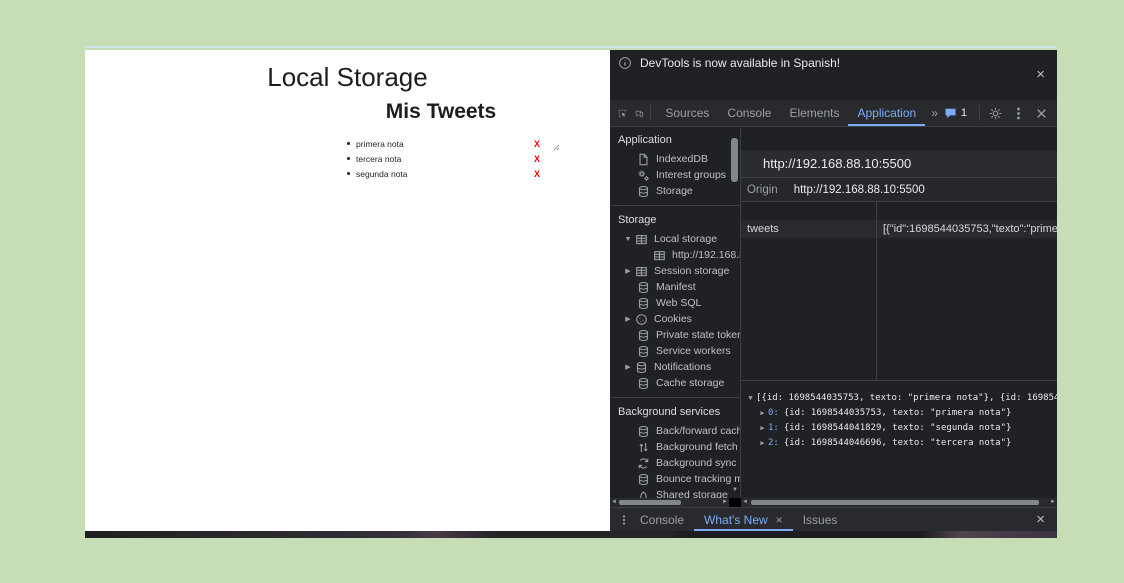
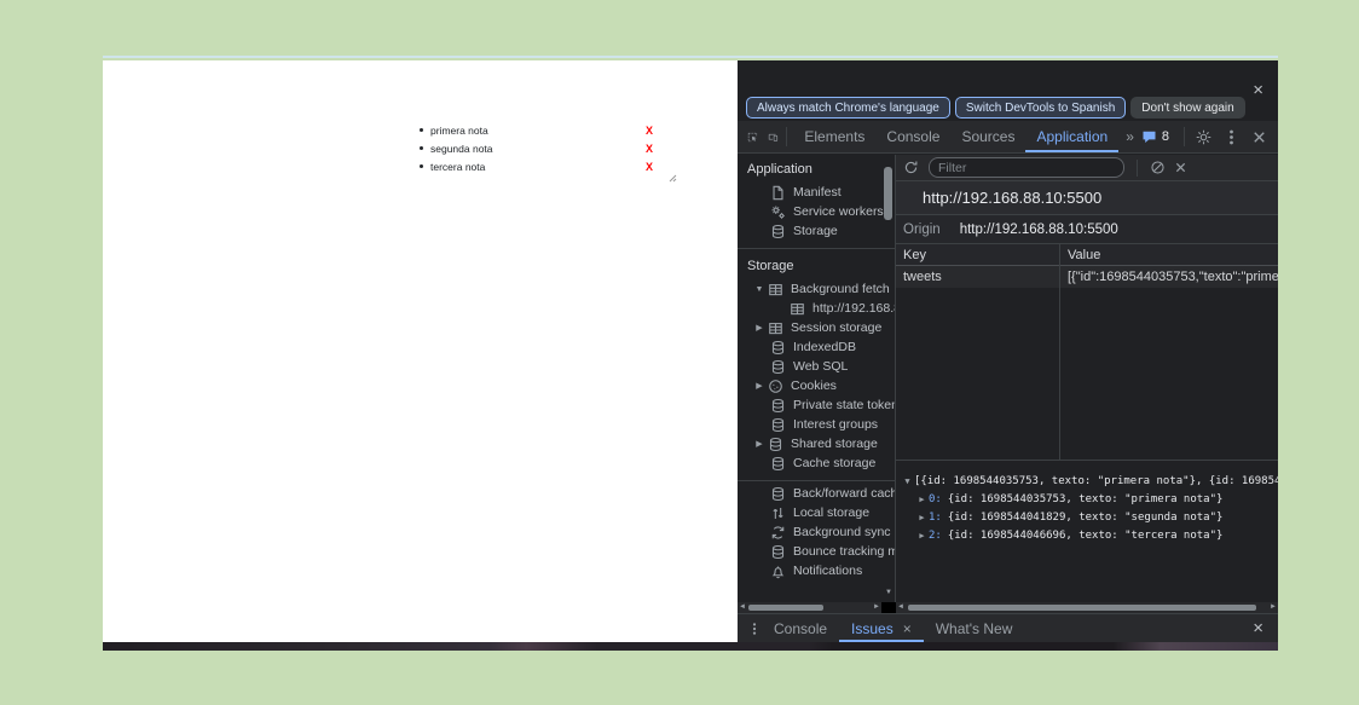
- Local Storage
- Mis Tweets
  primera nota
  X
- tercera nota
+ segunda nota
  X
- segunda nota
+ tercera nota
  X
- DevTools is now available in Spanish!
  ×
+ Always match Chrome's language
+ Switch DevTools to Spanish
+ Don't show again
- Sources
+ Elements
  Console
- Elements
+ Sources
  Application
  »
- 1
+ 8
  Application
- IndexedDB
+ Manifest
- Interest groups
+ Service workers
  Storage
  Storage
- Local storage
+ Background fetch
  Session storage
- Manifest
+ IndexedDB
  Web SQL
  Cookies
  Private state toke
- Service workers
+ Interest groups
- Notifications
+ Shared storage
  Cache storage
- Background services
  Back/forward cac
- Background fetch
+ Local storage
  Background sync
- Shared storage
+ Notifications
+ Filter
  http://192.168.88.10:5500
  Origin
  http://192.168.88.10:5500
+ Key
+ Value
  tweets
  [{"id":1698544035753,"texto":"prime
  ▼
  [{id: 1698544035753, texto: "primera nota"}, {id: 169854
  ▶
  0:
  {id: 1698544035753, texto: "primera nota"}
  ▶
  1:
  {id: 1698544041829, texto: "segunda nota"}
  ▶
  2:
  {id: 1698544046696, texto: "tercera nota"}
  Console
- What's New
+ Issues
  ×
- Issues
+ What's New
  ×
